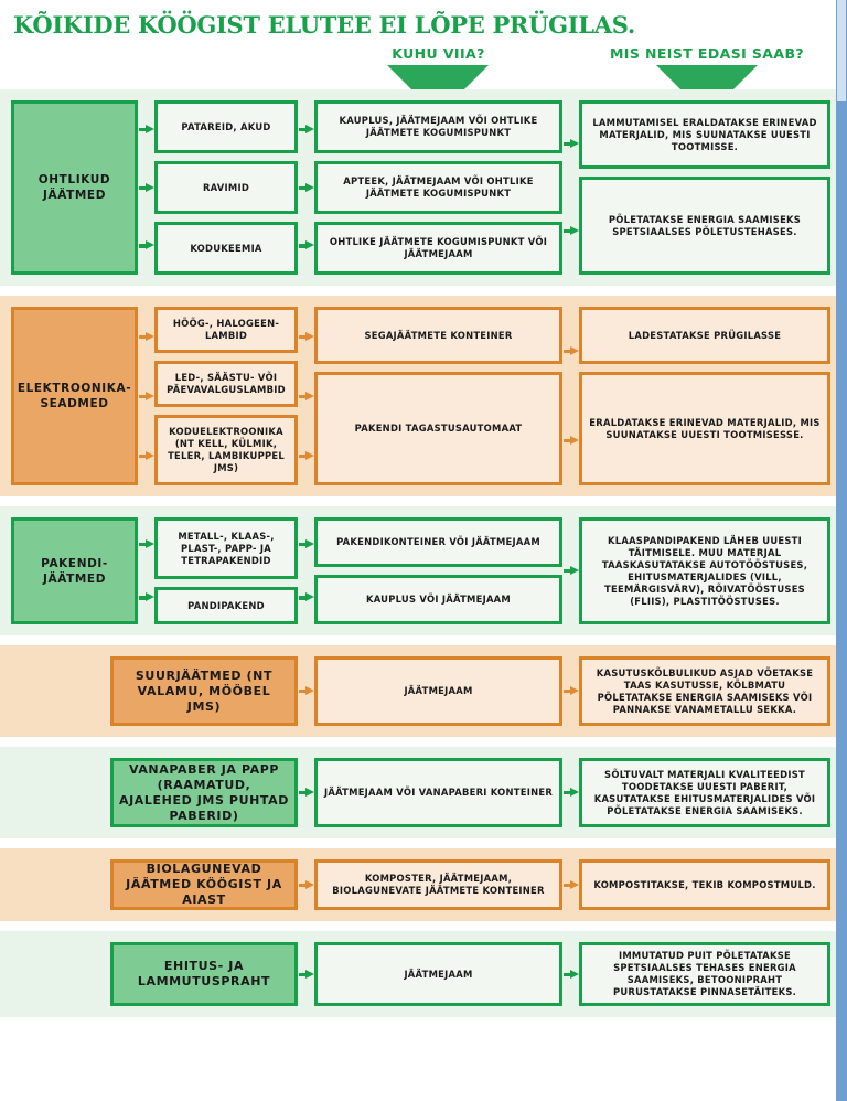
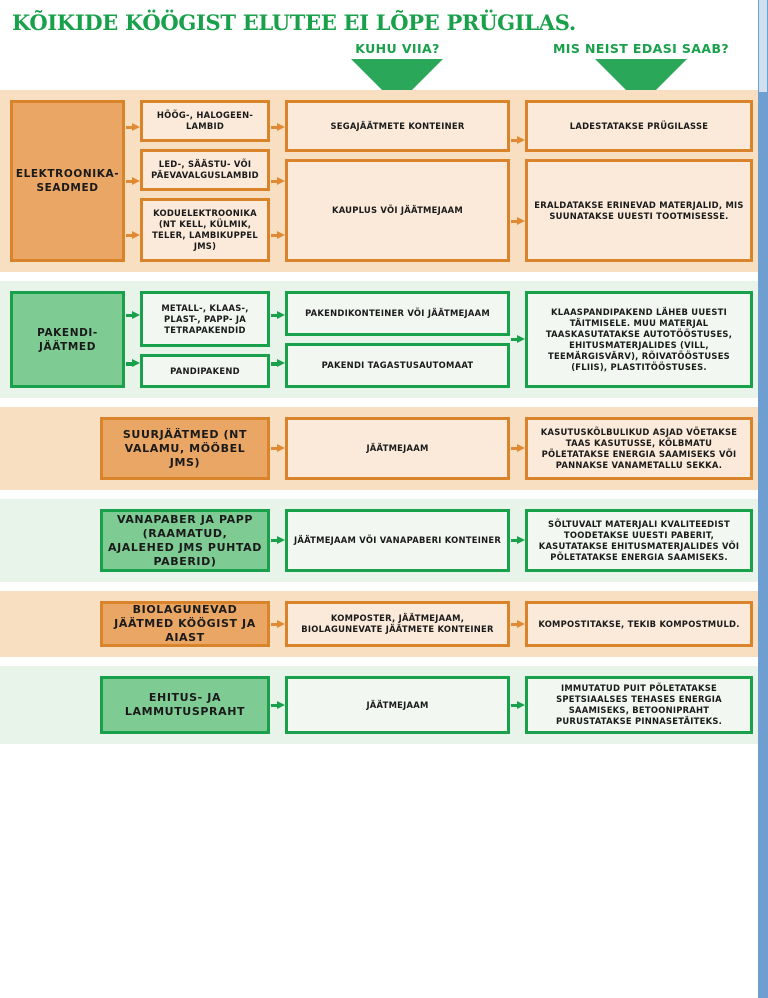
  KÕIKIDE KÖÖGIST ELUTEE EI LÕPE PRÜGILAS.
  KUHU VIIA?
  MIS NEIST EDASI SAAB?
- OHTLIKUD JÄÄTMED
- PATAREID, AKUD
- RAVIMID
- KODUKEEMIA
- KAUPLUS, JÄÄTMEJAAM VÕI OHTLIKE JÄÄTMETE KOGUMISPUNKT
- APTEEK, JÄÄTMEJAAM VÕI OHTLIKE JÄÄTMETE KOGUMISPUNKT
- OHTLIKE JÄÄTMETE KOGUMISPUNKT VÕI JÄÄTMEJAAM
- LAMMUTAMISEL ERALDATAKSE ERINEVAD MATERJALID, MIS SUUNATAKSE UUESTI TOOTMISSE.
- PÕLETATAKSE ENERGIA SAAMISEKS SPETSIAALSES PÕLETUSTEHASES.
  ELEKTROONIKA-SEADMED
  HÕÕG-, HALOGEEN-LAMBID
  LED-, SÄÄSTU- VÕI PÄEVAVALGUSLAMBID
  KODUELEKTROONIKA (NT KELL, KÜLMIK, TELER, LAMBIKUPPEL JMS)
  SEGAJÄÄTMETE KONTEINER
- PAKENDI TAGASTUSAUTOMAAT
+ KAUPLUS VÕI JÄÄTMEJAAM
  LADESTATAKSE PRÜGILASSE
  ERALDATAKSE ERINEVAD MATERJALID, MIS SUUNATAKSE UUESTI TOOTMISESSE.
  PAKENDI-JÄÄTMED
  METALL-, KLAAS-, PLAST-, PAPP- JA TETRAPAKENDID
  PANDIPAKEND
  PAKENDIKONTEINER VÕI JÄÄTMEJAAM
- KAUPLUS VÕI JÄÄTMEJAAM
+ PAKENDI TAGASTUSAUTOMAAT
  KLAASPANDIPAKEND LÄHEB UUESTI TÄITMISELE. MUU MATERJAL TAASKASUTATAKSE AUTOTÖÖSTUSES, EHITUSMATERJALIDES (VILL, TEEMÄRGISVÄRV), RÕIVATÖÖSTUSES (FLIIS), PLASTITÖÖSTUSES.
  SUURJÄÄTMED (NT VALAMU, MÖÖBEL JMS)
  JÄÄTMEJAAM
  KASUTUSKÕLBULIKUD ASJAD VÕETAKSE TAAS KASUTUSSE, KÕLBMATU PÕLETATAKSE ENERGIA SAAMISEKS VÕI PANNAKSE VANAMETALLU SEKKA.
  VANAPABER JA PAPP (RAAMATUD, AJALEHED JMS PUHTAD PABERID)
  JÄÄTMEJAAM VÕI VANAPABERI KONTEINER
  SÕLTUVALT MATERJALI KVALITEEDIST TOODETAKSE UUESTI PABERIT, KASUTATAKSE EHITUSMATERJALIDES VÕI PÕLETATAKSE ENERGIA SAAMISEKS.
  BIOLAGUNEVAD JÄÄTMED KÖÖGIST JA AIAST
  KOMPOSTER, JÄÄTMEJAAM, BIOLAGUNEVATE JÄÄTMETE KONTEINER
  KOMPOSTITAKSE, TEKIB KOMPOSTMULD.
  EHITUS- JA LAMMUTUSPRAHT
  JÄÄTMEJAAM
  IMMUTATUD PUIT PÕLETATAKSE SPETSIAALSES TEHASES ENERGIA SAAMISEKS, BETOONIPRAHT PURUSTATAKSE PINNASETÄITEKS.
